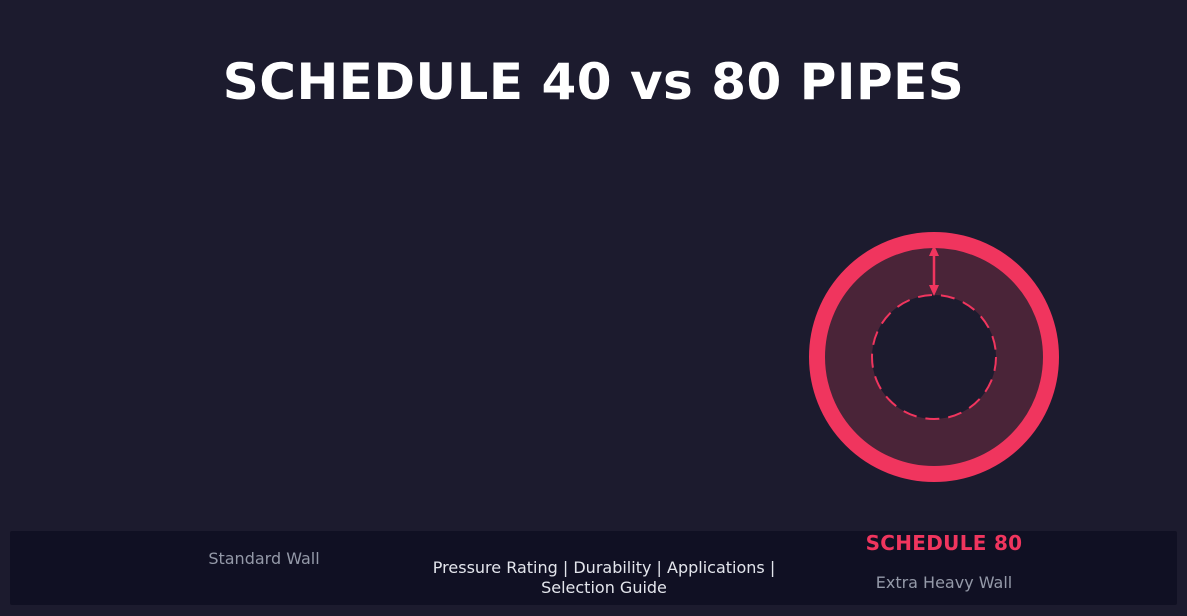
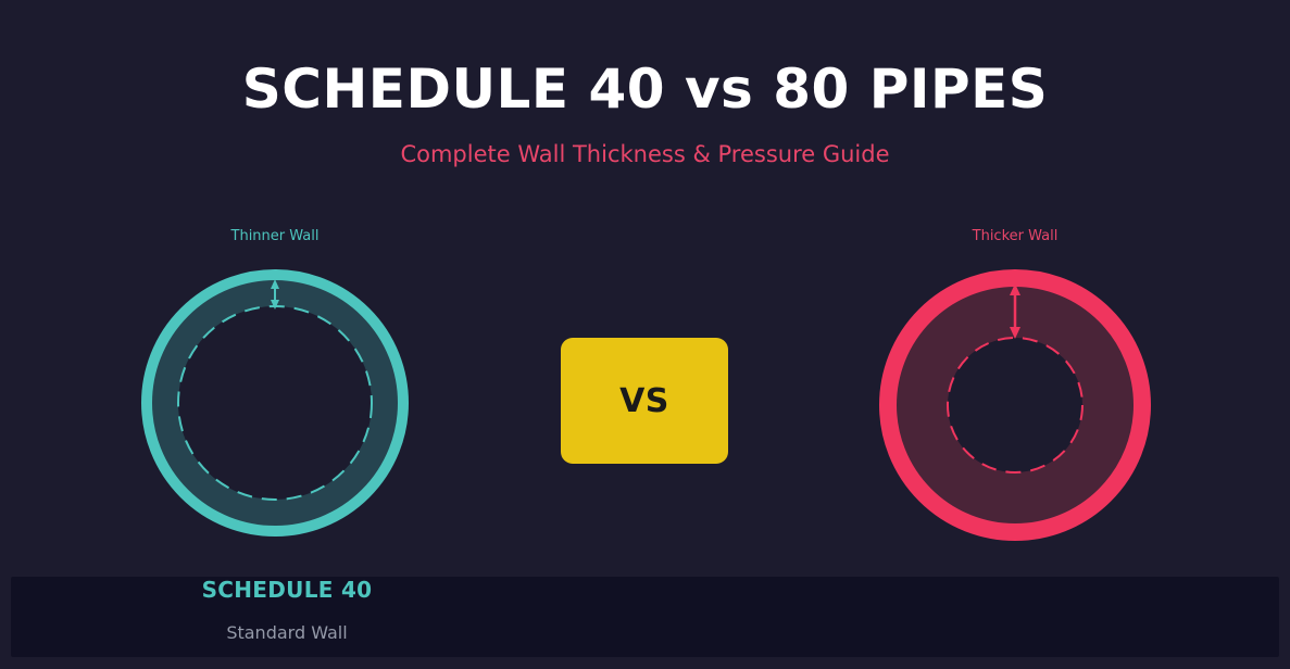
  SCHEDULE 40 vs 80 PIPES
+ Complete Wall Thickness & Pressure Guide
+ Thinner Wall
+ VS
+ Thicker Wall
+ SCHEDULE 40
  Standard Wall
- Pressure Rating | Durability | Applications | Selection Guide
- SCHEDULE 80
- Extra Heavy Wall
